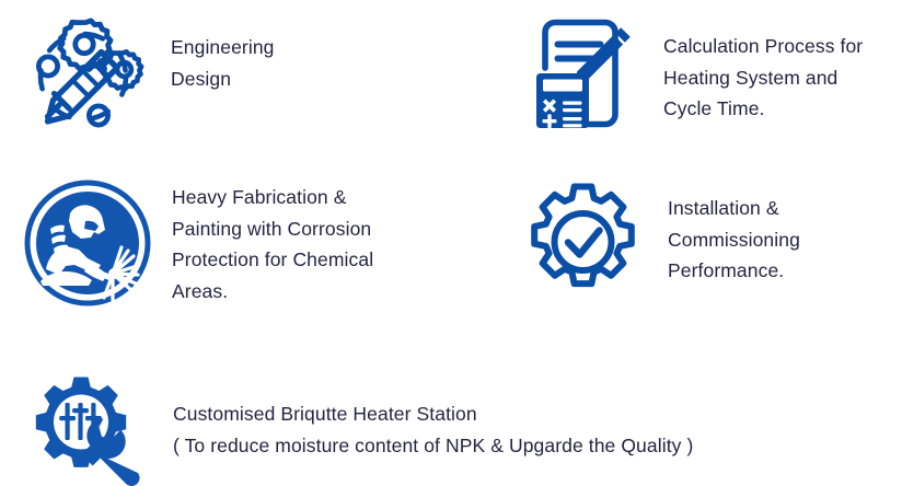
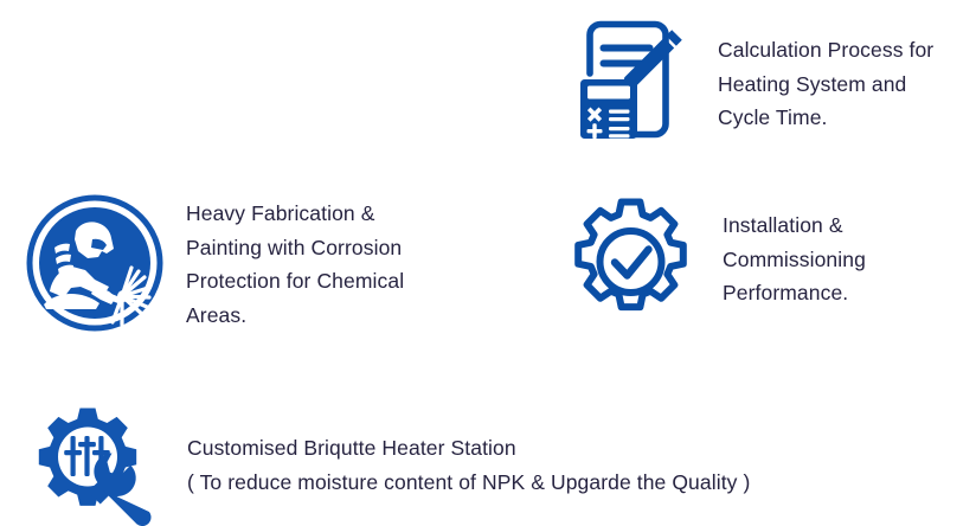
- Engineering
- Design
  Calculation Process for
  Heating System and
  Cycle Time.
  Heavy Fabrication &
  Painting with Corrosion
  Protection for Chemical
  Areas.
  Installation &
  Commissioning
  Performance.
  Customised Briqutte Heater Station
  ( To reduce moisture content of NPK & Upgarde the Quality )
